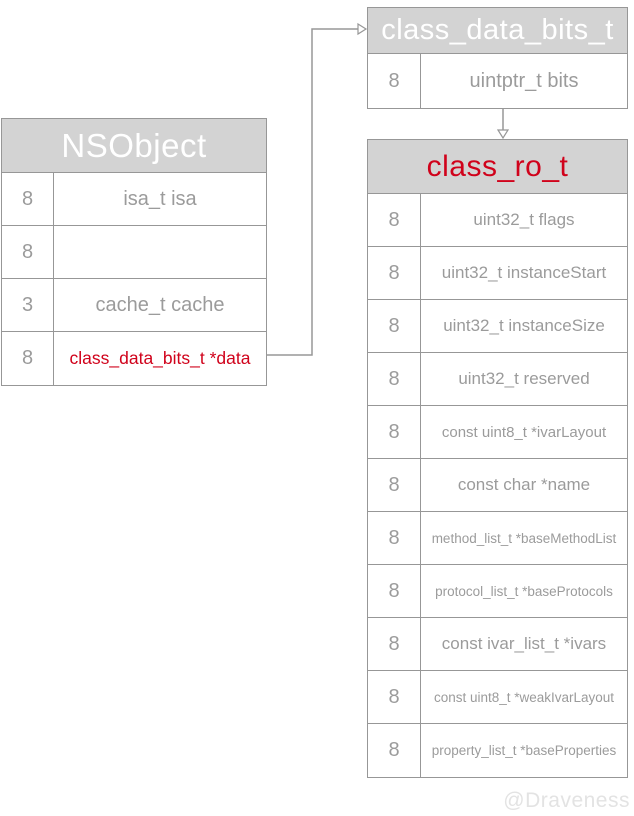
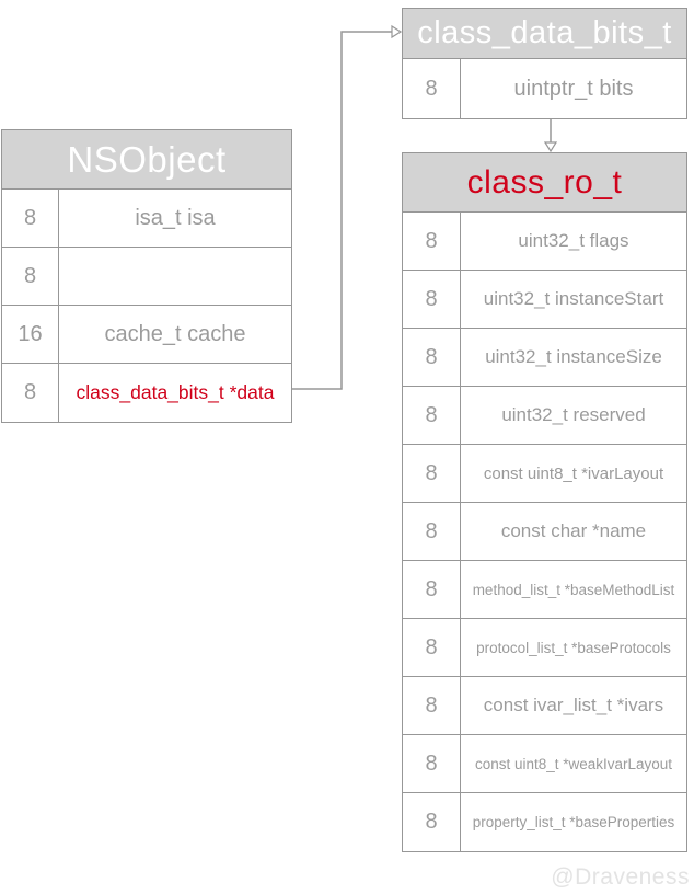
  NSObject
  8
  isa_t isa
  8
- 3
+ 16
  cache_t cache
  8
  class_data_bits_t *data
  class_data_bits_t
  8
  uintptr_t bits
  class_ro_t
  8
  uint32_t flags
  8
  uint32_t instanceStart
  8
  uint32_t instanceSize
  8
  uint32_t reserved
  8
  const uint8_t *ivarLayout
  8
  const char *name
  8
  method_list_t *baseMethodList
  8
  protocol_list_t *baseProtocols
  8
  const ivar_list_t *ivars
  8
  const uint8_t *weakIvarLayout
  8
  property_list_t *baseProperties
  @Draveness
